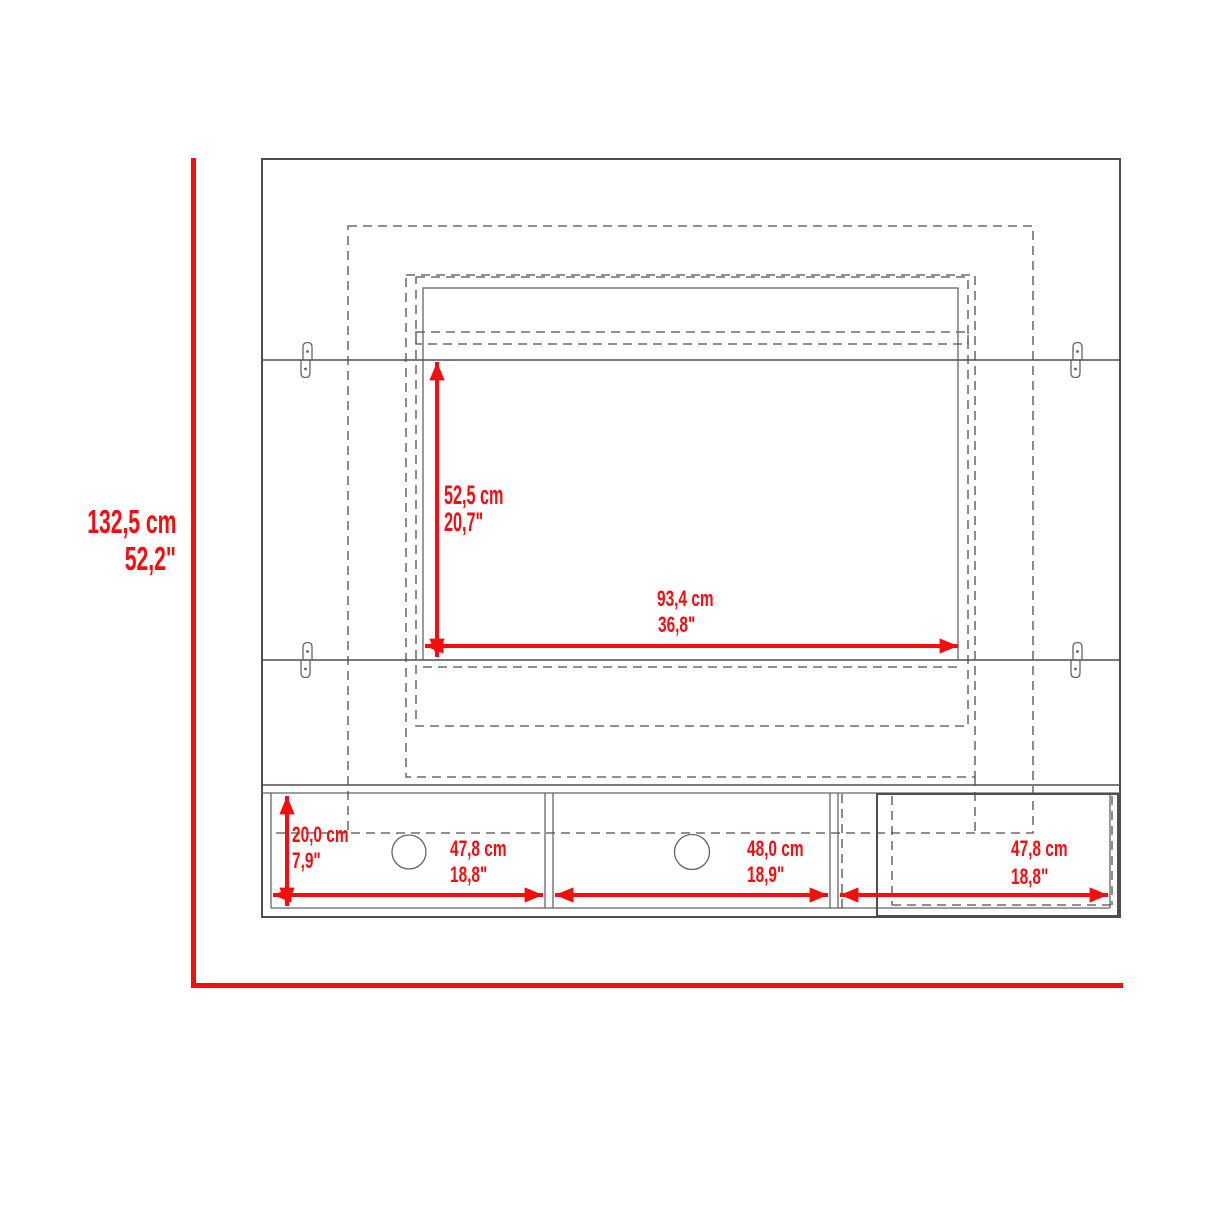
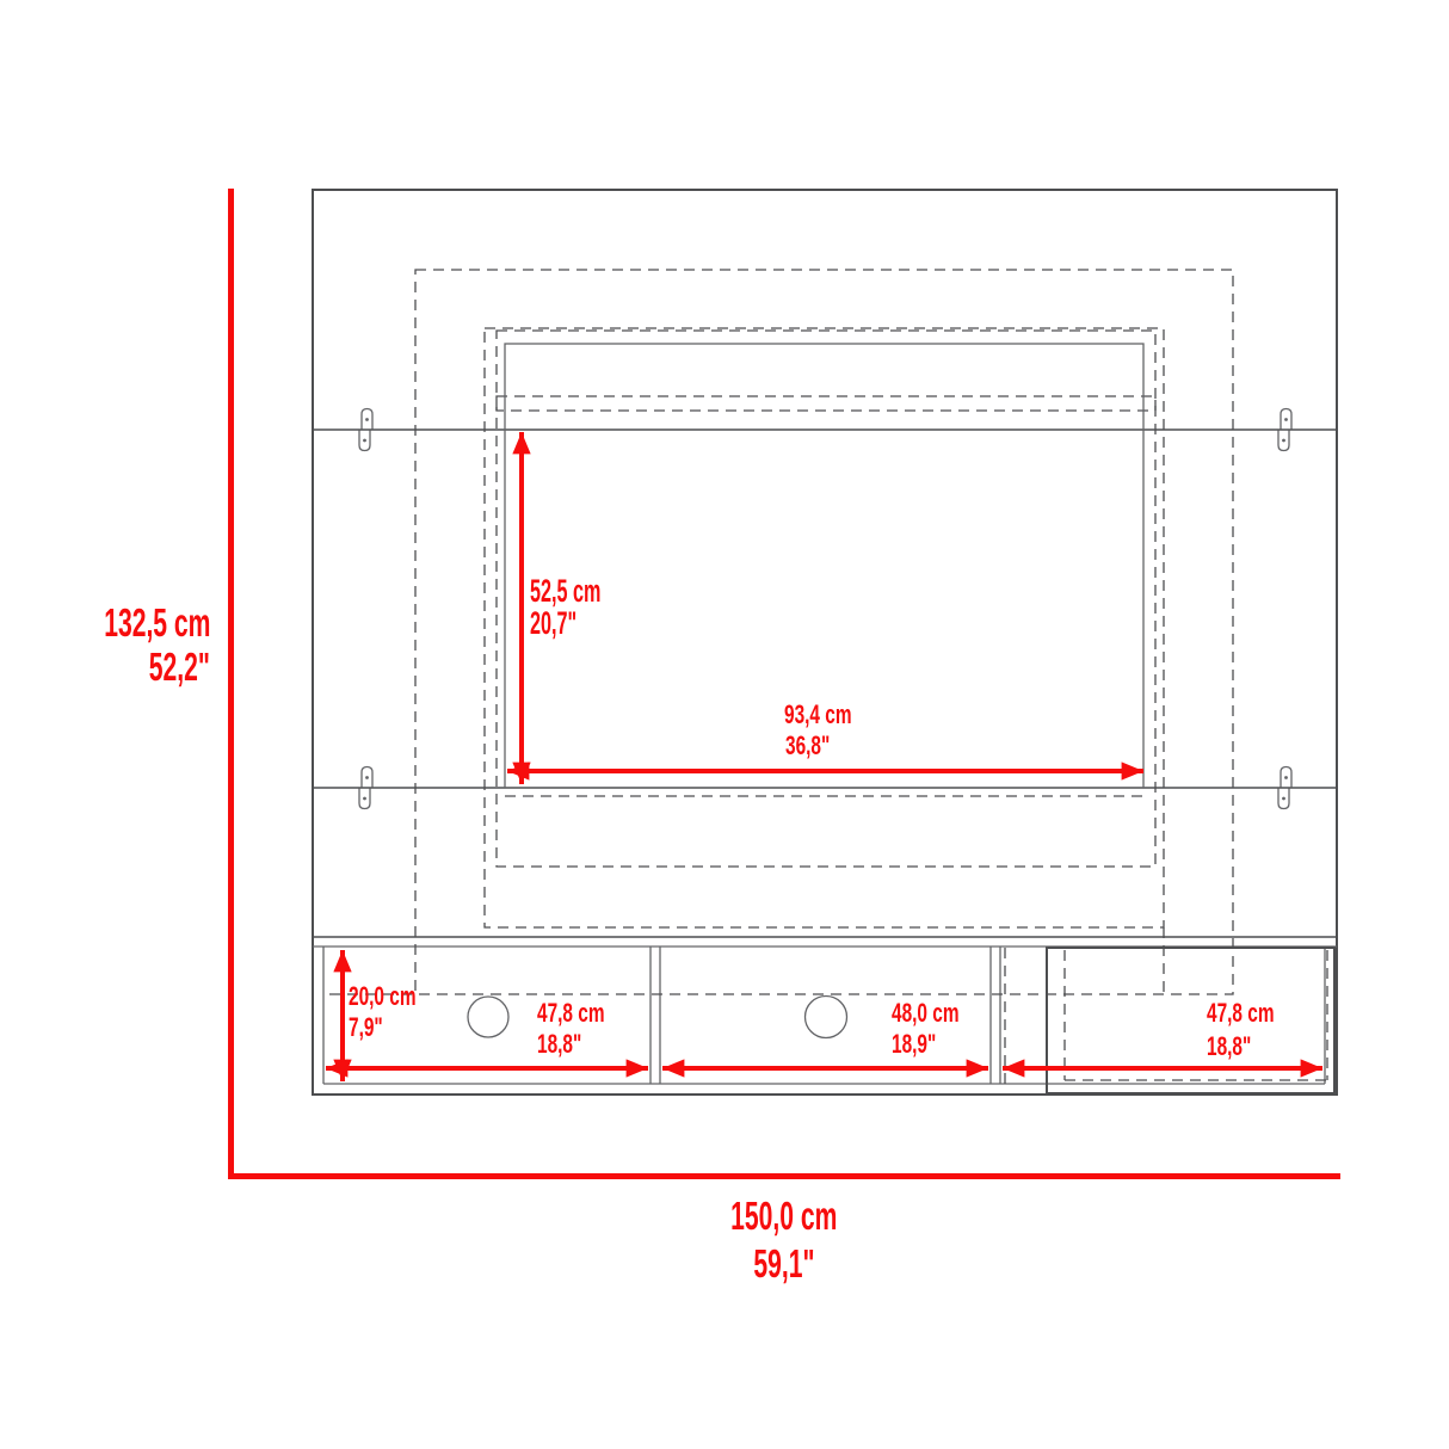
  132,5 cm
  52,2"
+ 150,0 cm
+ 59,1"
  52,5 cm
  20,7"
  93,4 cm
  36,8"
  20,0 cm
  7,9"
  47,8 cm
  18,8"
  48,0 cm
  18,9"
  47,8 cm
  18,8"
